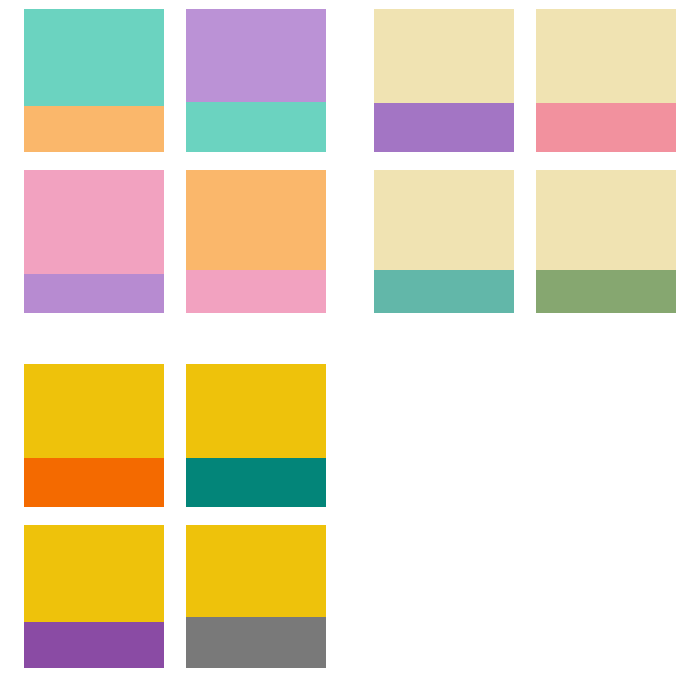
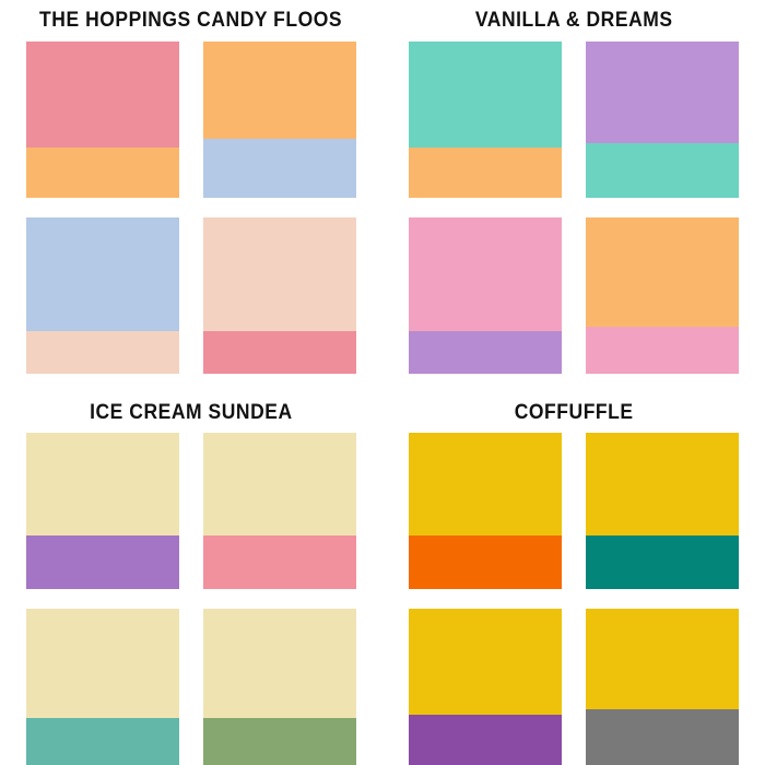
+ THE HOPPINGS CANDY FLOOS
+ VANILLA & DREAMS
+ ICE CREAM SUNDEA
+ COFFUFFLE
